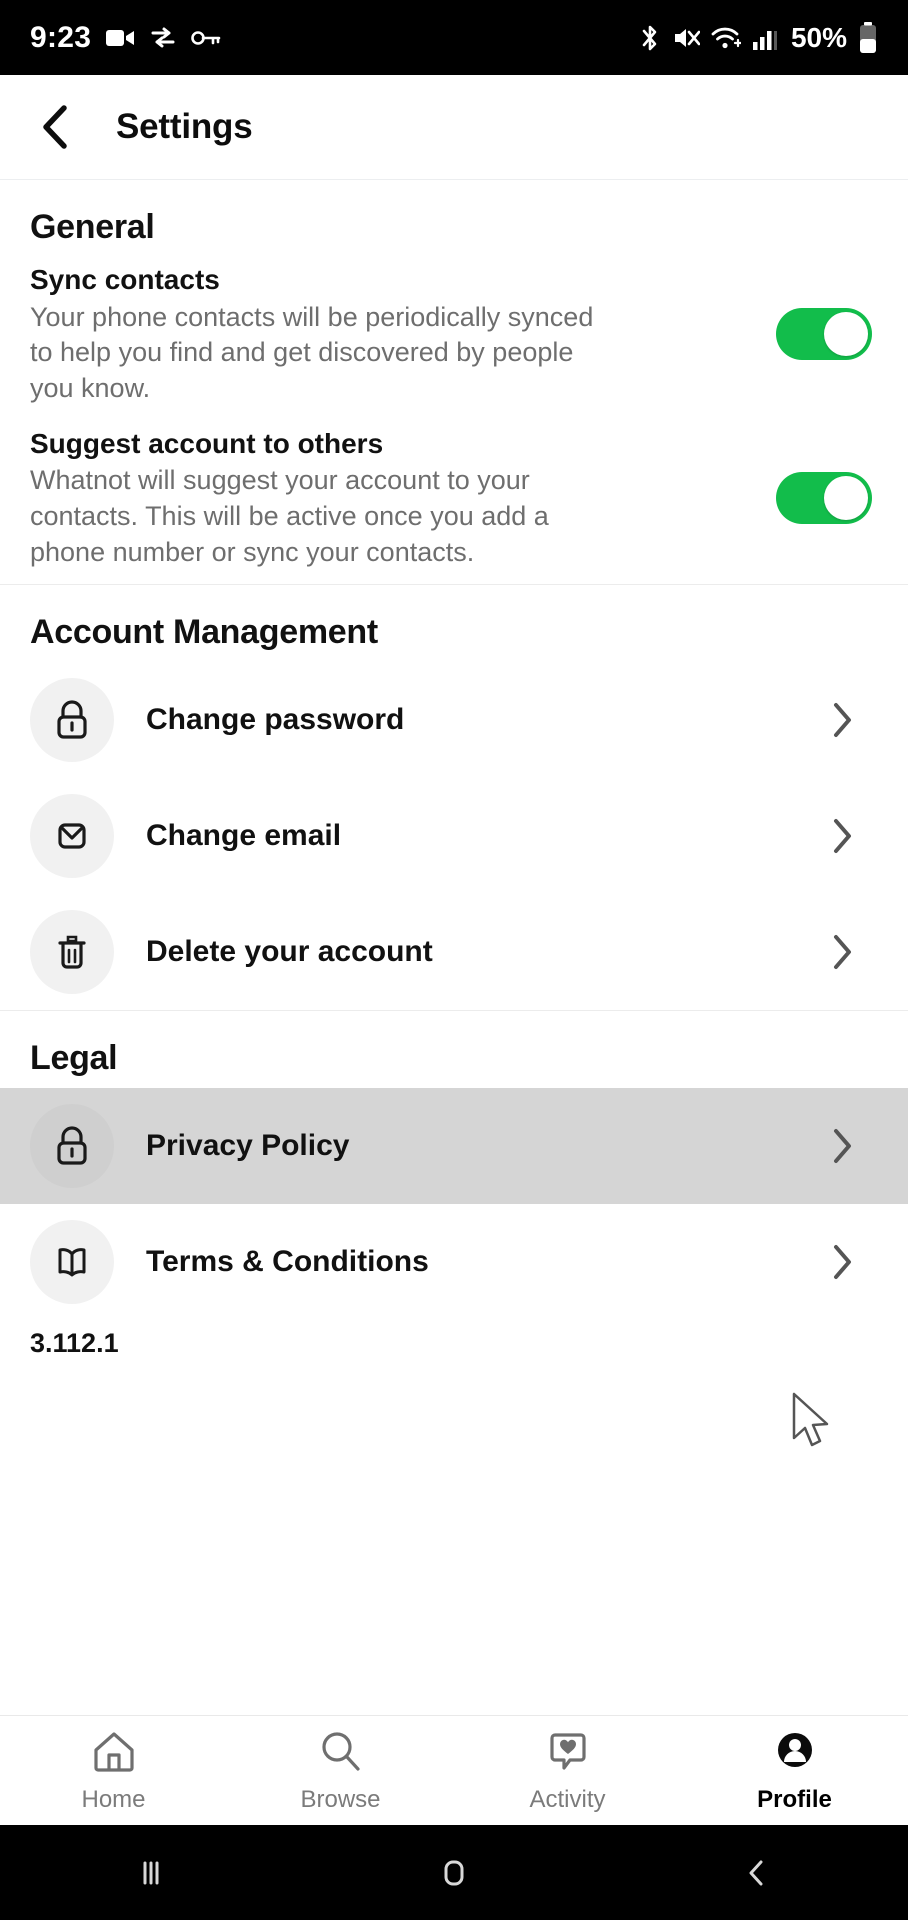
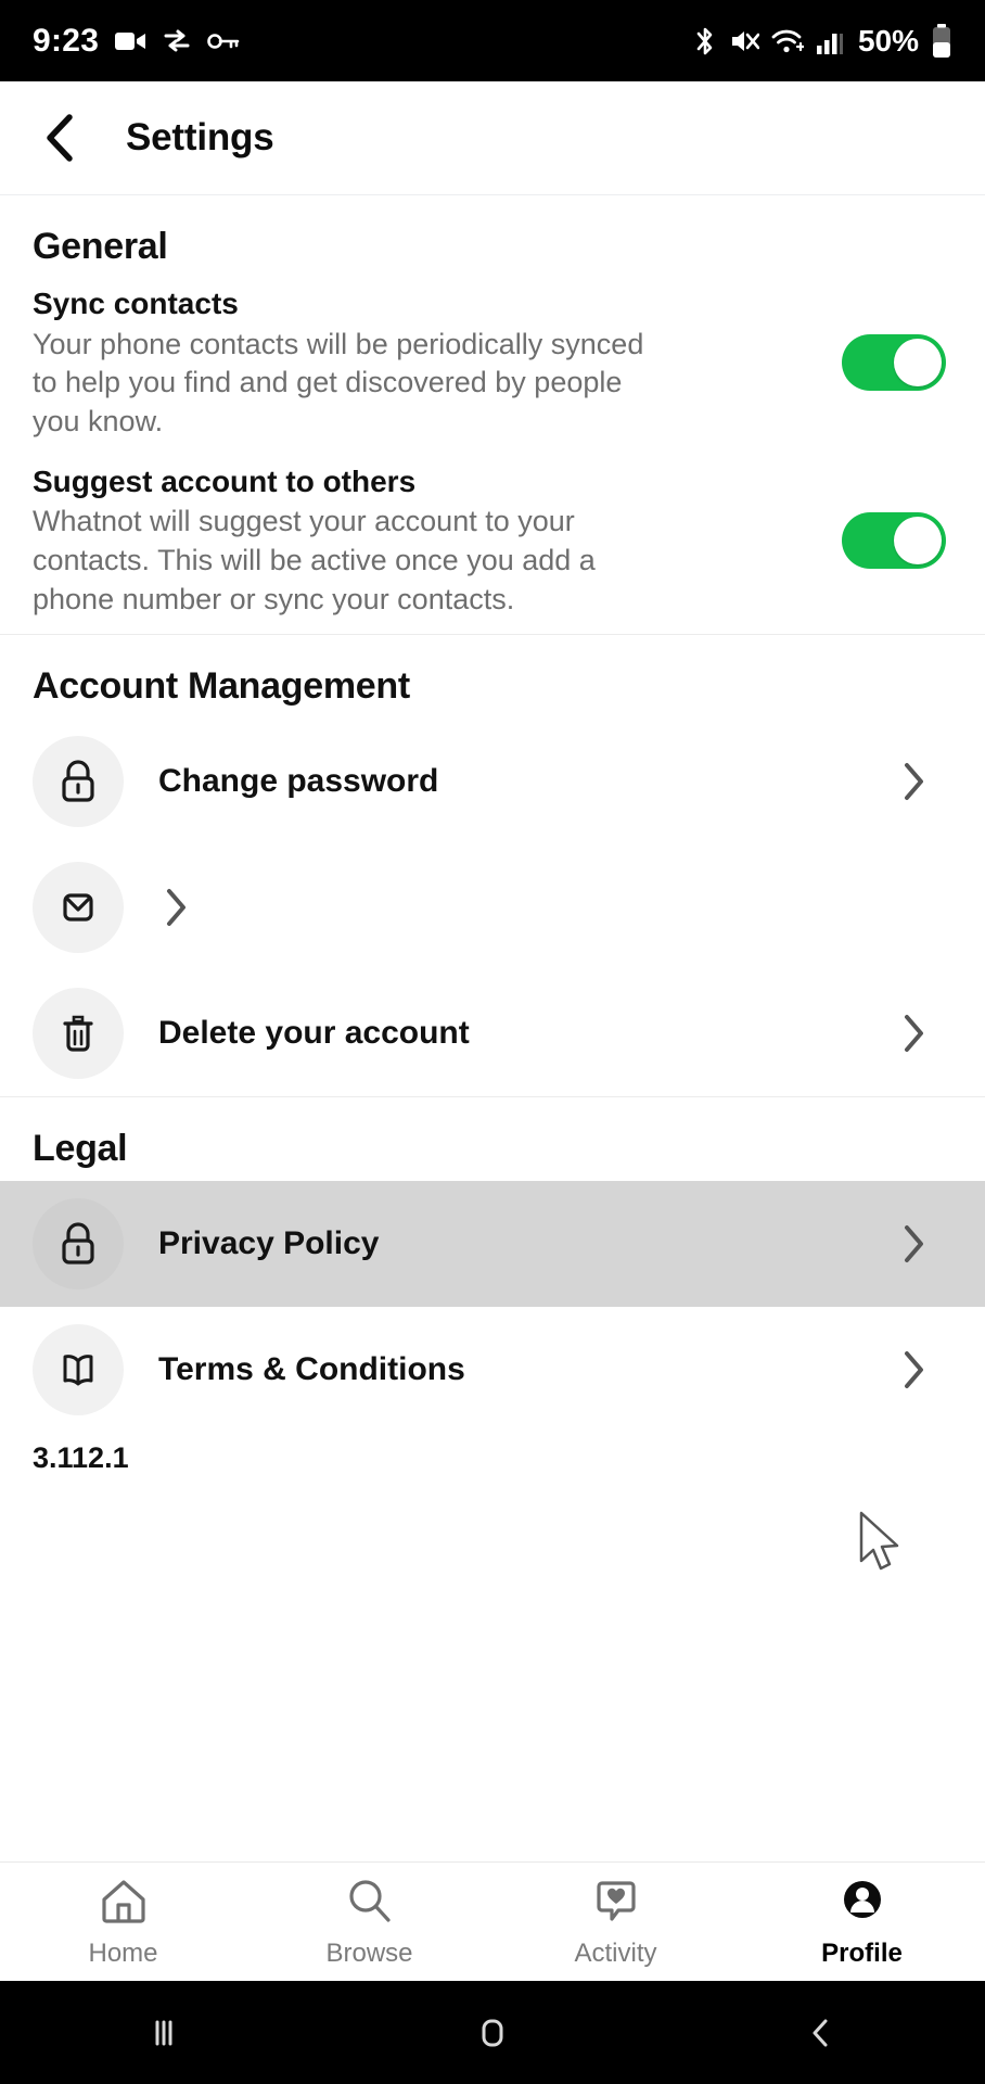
  9:23
  50%
  Settings
  General
  Sync contacts
  Your phone contacts will be periodically synced to help you find and get discovered by people you know.
  Suggest account to others
  Whatnot will suggest your account to your contacts. This will be active once you add a phone number or sync your contacts.
  Account Management
  Change password
- Change email
  Delete your account
  Legal
  Privacy Policy
  Terms & Conditions
  3.112.1
  Home
  Browse
  Activity
  Profile
